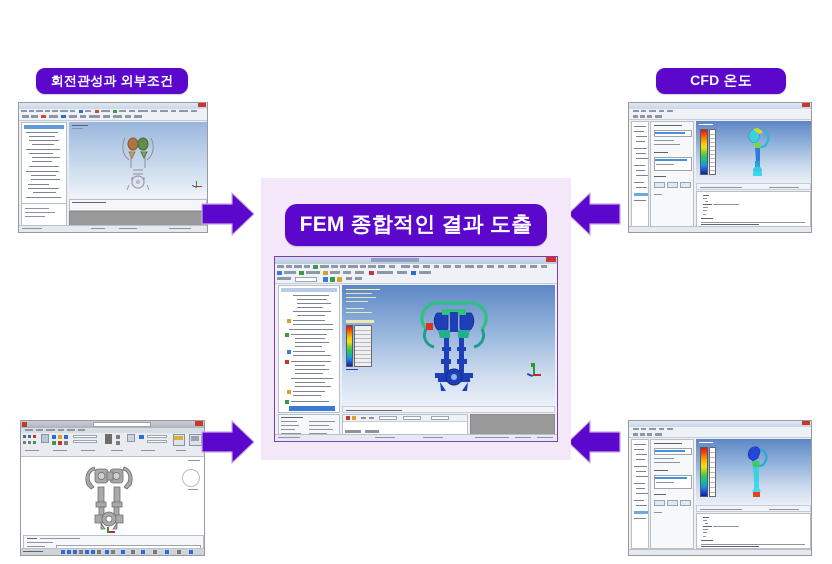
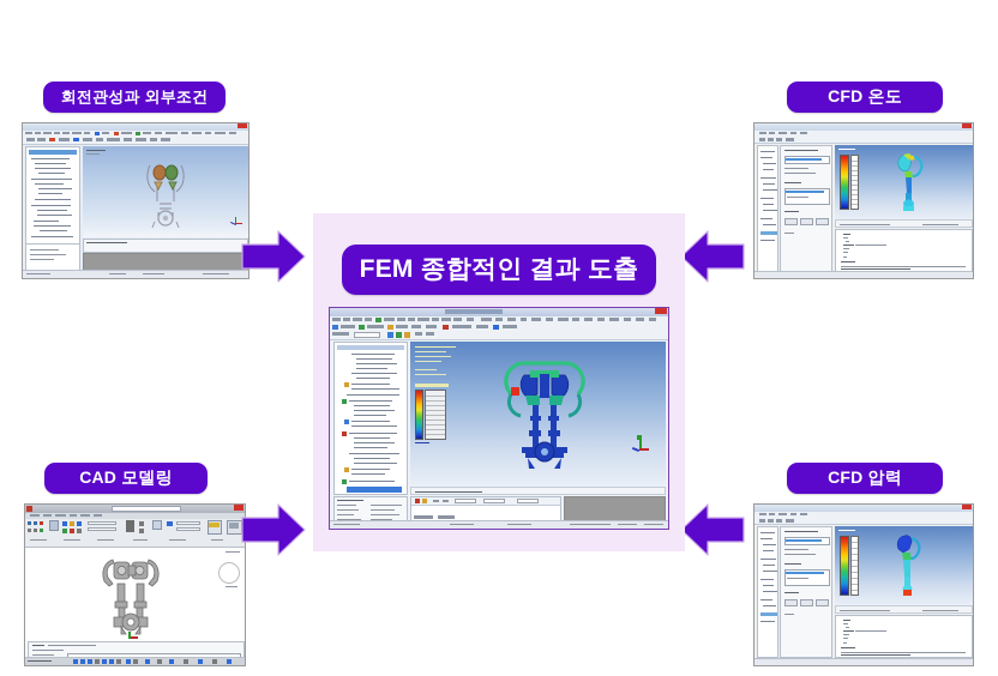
  회전관성과 외부조건
  CFD 온도
+ CAD 모델링
+ CFD 압력
  FEM 종합적인 결과 도출
